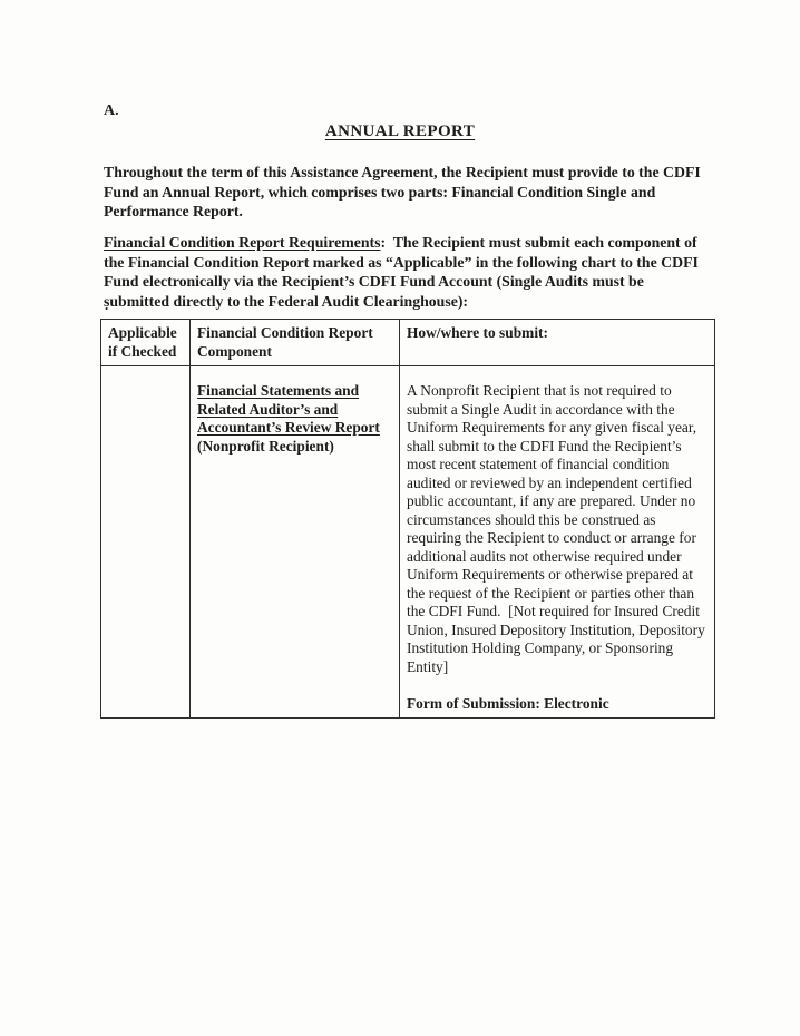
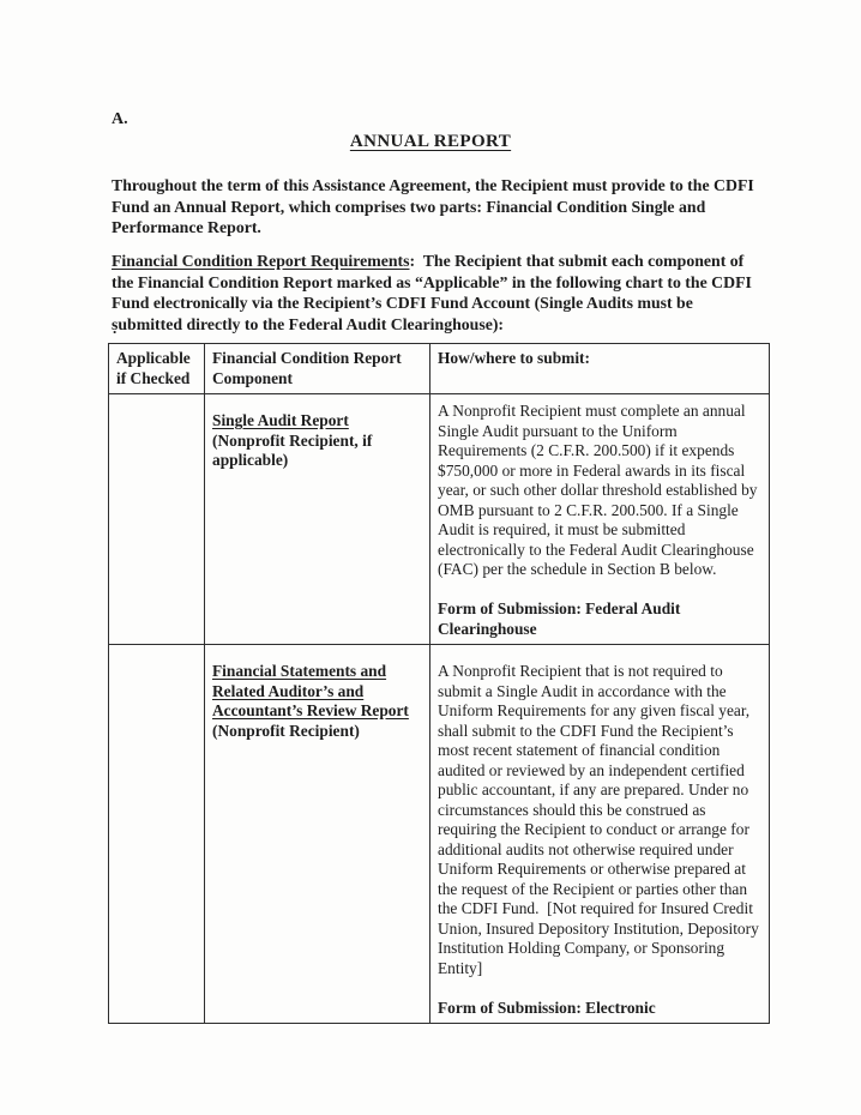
  A.
  ANNUAL REPORT
  Throughout the term of this Assistance Agreement, the Recipient must provide to the CDFI Fund an Annual Report, which comprises two parts: Financial Condition Single and Performance Report.
- Financial Condition Report Requirements: The Recipient must submit each component of the Financial Condition Report marked as “Applicable” in the following chart to the CDFI Fund electronically via the Recipient’s CDFI Fund Account (Single Audits must be submitted directly to the Federal Audit Clearinghouse):
+ Financial Condition Report Requirements: The Recipient that submit each component of the Financial Condition Report marked as “Applicable” in the following chart to the CDFI Fund electronically via the Recipient’s CDFI Fund Account (Single Audits must be submitted directly to the Federal Audit Clearinghouse):
  .
  Applicable if Checked	Financial Condition Report Component	How/where to submit:
+ 	Single Audit Report (Nonprofit Recipient, if applicable)	A Nonprofit Recipient must complete an annual Single Audit pursuant to the Uniform Requirements (2 C.F.R. 200.500) if it expends $750,000 or more in Federal awards in its fiscal year, or such other dollar threshold established by OMB pursuant to 2 C.F.R. 200.500. If a Single Audit is required, it must be submitted electronically to the Federal Audit Clearinghouse (FAC) per the schedule in Section B below. Form of Submission: Federal Audit Clearinghouse
  	Financial Statements and Related Auditor’s and Accountant’s Review Report (Nonprofit Recipient)	A Nonprofit Recipient that is not required to submit a Single Audit in accordance with the Uniform Requirements for any given fiscal year, shall submit to the CDFI Fund the Recipient’s most recent statement of financial condition audited or reviewed by an independent certified public accountant, if any are prepared. Under no circumstances should this be construed as requiring the Recipient to conduct or arrange for additional audits not otherwise required under Uniform Requirements or otherwise prepared at the request of the Recipient or parties other than the CDFI Fund. [Not required for Insured Credit Union, Insured Depository Institution, Depository Institution Holding Company, or Sponsoring Entity] Form of Submission: Electronic
